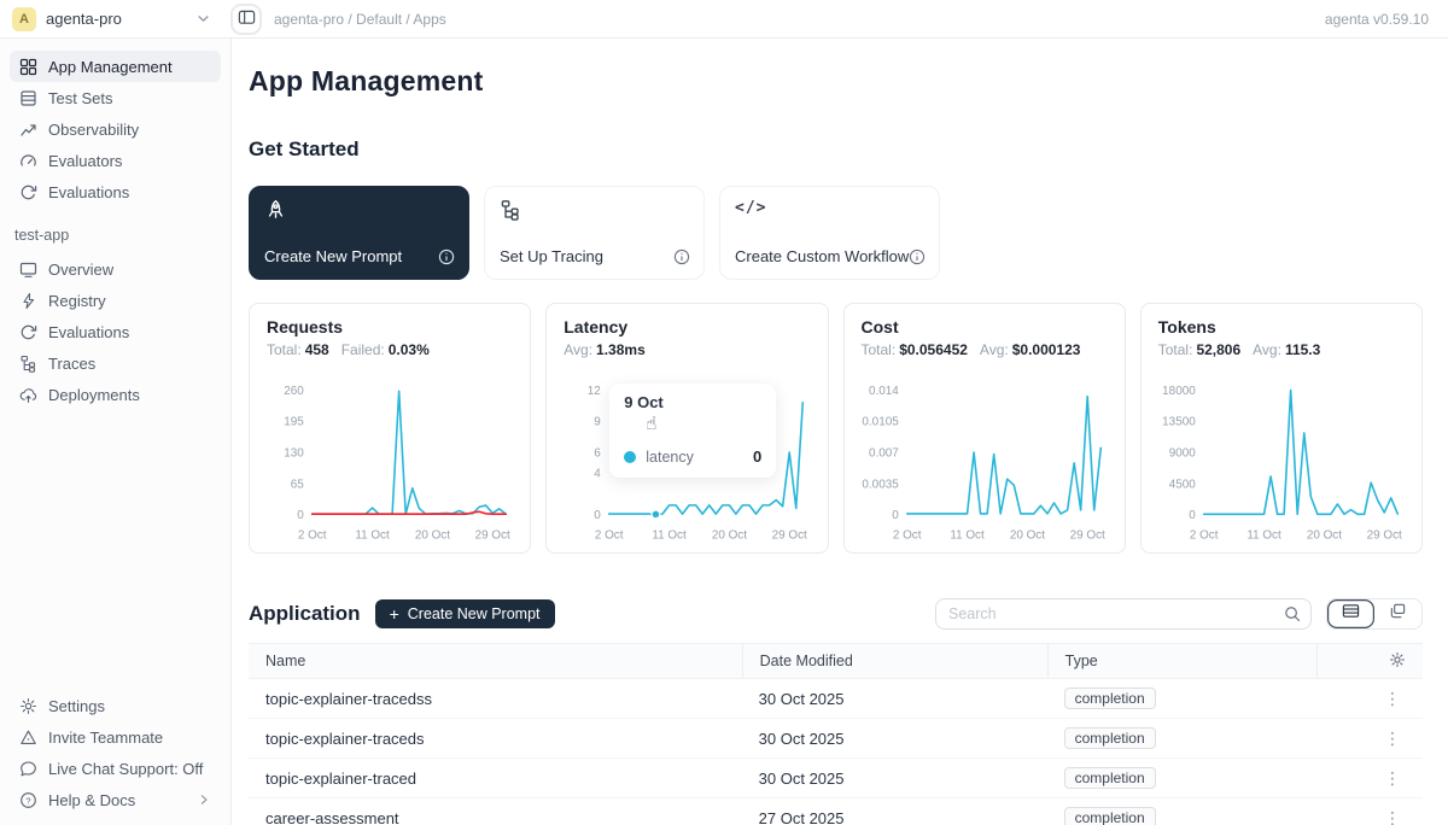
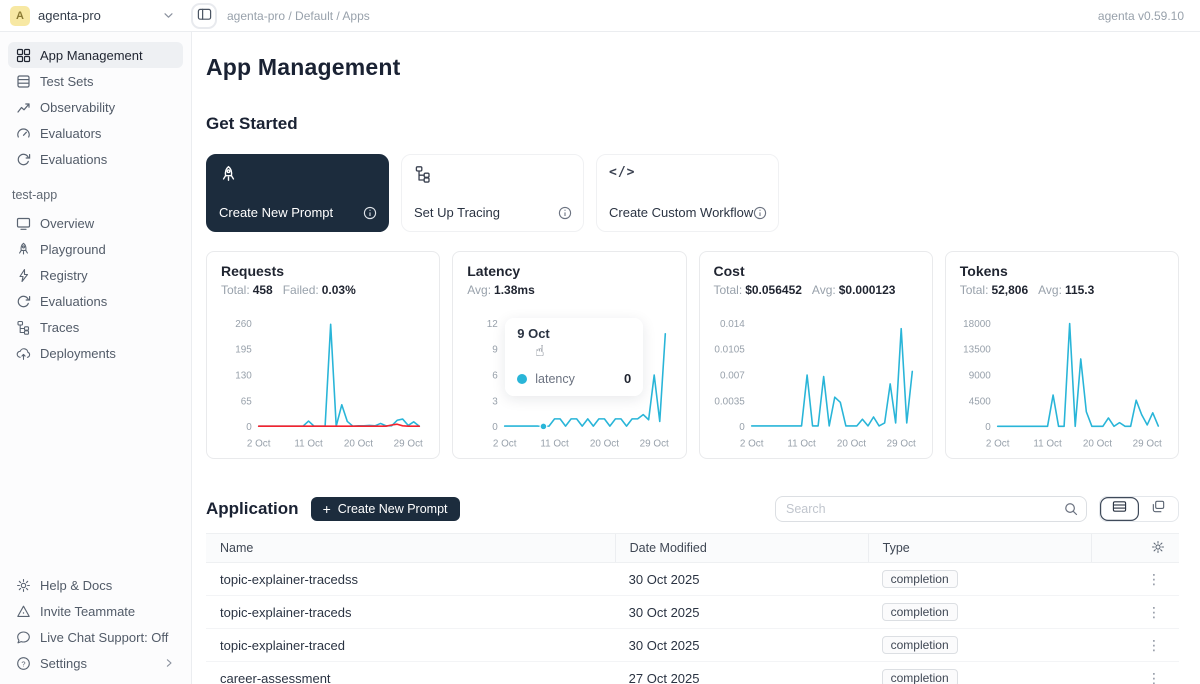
  A
  agenta-pro
  agenta-pro / Default / Apps
  agenta v0.59.10
  App Management
  Test Sets
  Observability
  Evaluators
  Evaluations
  test-app
  Overview
+ Playground
  Registry
  Evaluations
  Traces
  Deployments
- Settings
+ Help & Docs
  Invite Teammate
  Live Chat Support: Off
  ?
- Help & Docs
+ Settings
  App Management
  Get Started
  Create New Prompt
  Set Up Tracing
  </>
  Create Custom Workflow
  Requests
  Total: 458 Failed: 0.03%
  0
  65
  130
  195
  260
  2 Oct
  11 Oct
  20 Oct
  29 Oct
  Latency
  Avg: 1.38ms
  0
- 4
+ 3
  6
  9
  12
  2 Oct
  11 Oct
  20 Oct
  29 Oct
  9 Oct
  ☝
  latency
  0
  Cost
  Total: $0.056452 Avg: $0.000123
  0
  0.0035
  0.007
  0.0105
  0.014
  2 Oct
  11 Oct
  20 Oct
  29 Oct
  Tokens
  Total: 52,806 Avg: 115.3
  0
  4500
  9000
  13500
  18000
  2 Oct
  11 Oct
  20 Oct
  29 Oct
  Application
  +
  Create New Prompt
  Search
  Name
  Date Modified
  Type
  topic-explainer-tracedss
  30 Oct 2025
  completion
  ⋮
  topic-explainer-traceds
  30 Oct 2025
  completion
  ⋮
  topic-explainer-traced
  30 Oct 2025
  completion
  ⋮
  career-assessment
  27 Oct 2025
  completion
  ⋮
